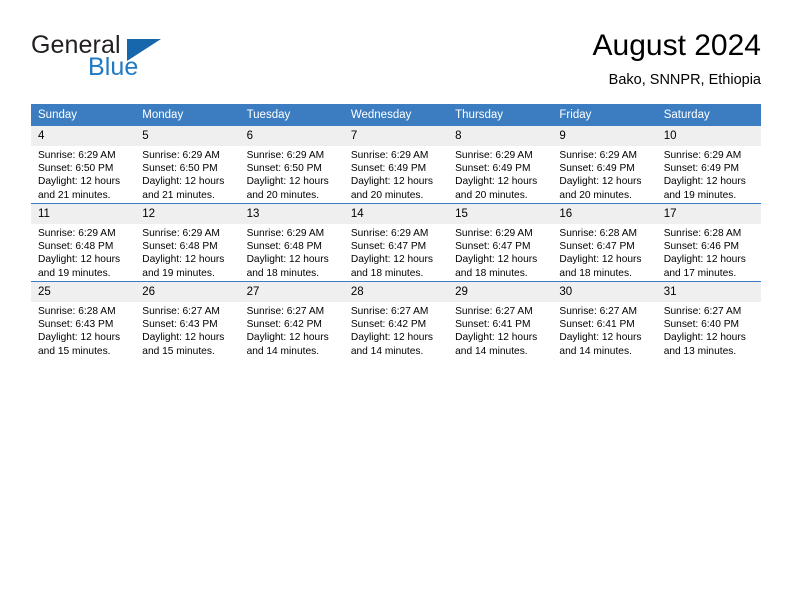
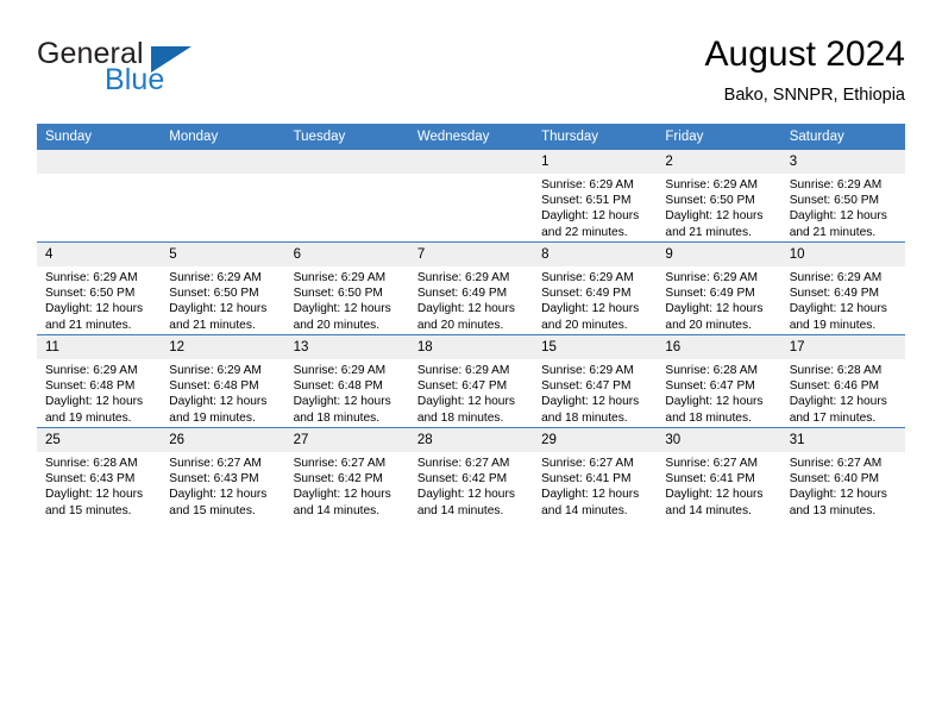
  General
  Blue
  August 2024
  Bako, SNNPR, Ethiopia
  Sunday	Monday	Tuesday	Wednesday	Thursday	Friday	Saturday
+ 				1Sunrise: 6:29 AMSunset: 6:51 PMDaylight: 12 hoursand 22 minutes.	2Sunrise: 6:29 AMSunset: 6:50 PMDaylight: 12 hoursand 21 minutes.	3Sunrise: 6:29 AMSunset: 6:50 PMDaylight: 12 hoursand 21 minutes.
  4Sunrise: 6:29 AMSunset: 6:50 PMDaylight: 12 hoursand 21 minutes.	5Sunrise: 6:29 AMSunset: 6:50 PMDaylight: 12 hoursand 21 minutes.	6Sunrise: 6:29 AMSunset: 6:50 PMDaylight: 12 hoursand 20 minutes.	7Sunrise: 6:29 AMSunset: 6:49 PMDaylight: 12 hoursand 20 minutes.	8Sunrise: 6:29 AMSunset: 6:49 PMDaylight: 12 hoursand 20 minutes.	9Sunrise: 6:29 AMSunset: 6:49 PMDaylight: 12 hoursand 20 minutes.	10Sunrise: 6:29 AMSunset: 6:49 PMDaylight: 12 hoursand 19 minutes.
- 11Sunrise: 6:29 AMSunset: 6:48 PMDaylight: 12 hoursand 19 minutes.	12Sunrise: 6:29 AMSunset: 6:48 PMDaylight: 12 hoursand 19 minutes.	13Sunrise: 6:29 AMSunset: 6:48 PMDaylight: 12 hoursand 18 minutes.	14Sunrise: 6:29 AMSunset: 6:47 PMDaylight: 12 hoursand 18 minutes.	15Sunrise: 6:29 AMSunset: 6:47 PMDaylight: 12 hoursand 18 minutes.	16Sunrise: 6:28 AMSunset: 6:47 PMDaylight: 12 hoursand 18 minutes.	17Sunrise: 6:28 AMSunset: 6:46 PMDaylight: 12 hoursand 17 minutes.
+ 11Sunrise: 6:29 AMSunset: 6:48 PMDaylight: 12 hoursand 19 minutes.	12Sunrise: 6:29 AMSunset: 6:48 PMDaylight: 12 hoursand 19 minutes.	13Sunrise: 6:29 AMSunset: 6:48 PMDaylight: 12 hoursand 18 minutes.	18Sunrise: 6:29 AMSunset: 6:47 PMDaylight: 12 hoursand 18 minutes.	15Sunrise: 6:29 AMSunset: 6:47 PMDaylight: 12 hoursand 18 minutes.	16Sunrise: 6:28 AMSunset: 6:47 PMDaylight: 12 hoursand 18 minutes.	17Sunrise: 6:28 AMSunset: 6:46 PMDaylight: 12 hoursand 17 minutes.
  25Sunrise: 6:28 AMSunset: 6:43 PMDaylight: 12 hoursand 15 minutes.	26Sunrise: 6:27 AMSunset: 6:43 PMDaylight: 12 hoursand 15 minutes.	27Sunrise: 6:27 AMSunset: 6:42 PMDaylight: 12 hoursand 14 minutes.	28Sunrise: 6:27 AMSunset: 6:42 PMDaylight: 12 hoursand 14 minutes.	29Sunrise: 6:27 AMSunset: 6:41 PMDaylight: 12 hoursand 14 minutes.	30Sunrise: 6:27 AMSunset: 6:41 PMDaylight: 12 hoursand 14 minutes.	31Sunrise: 6:27 AMSunset: 6:40 PMDaylight: 12 hoursand 13 minutes.
